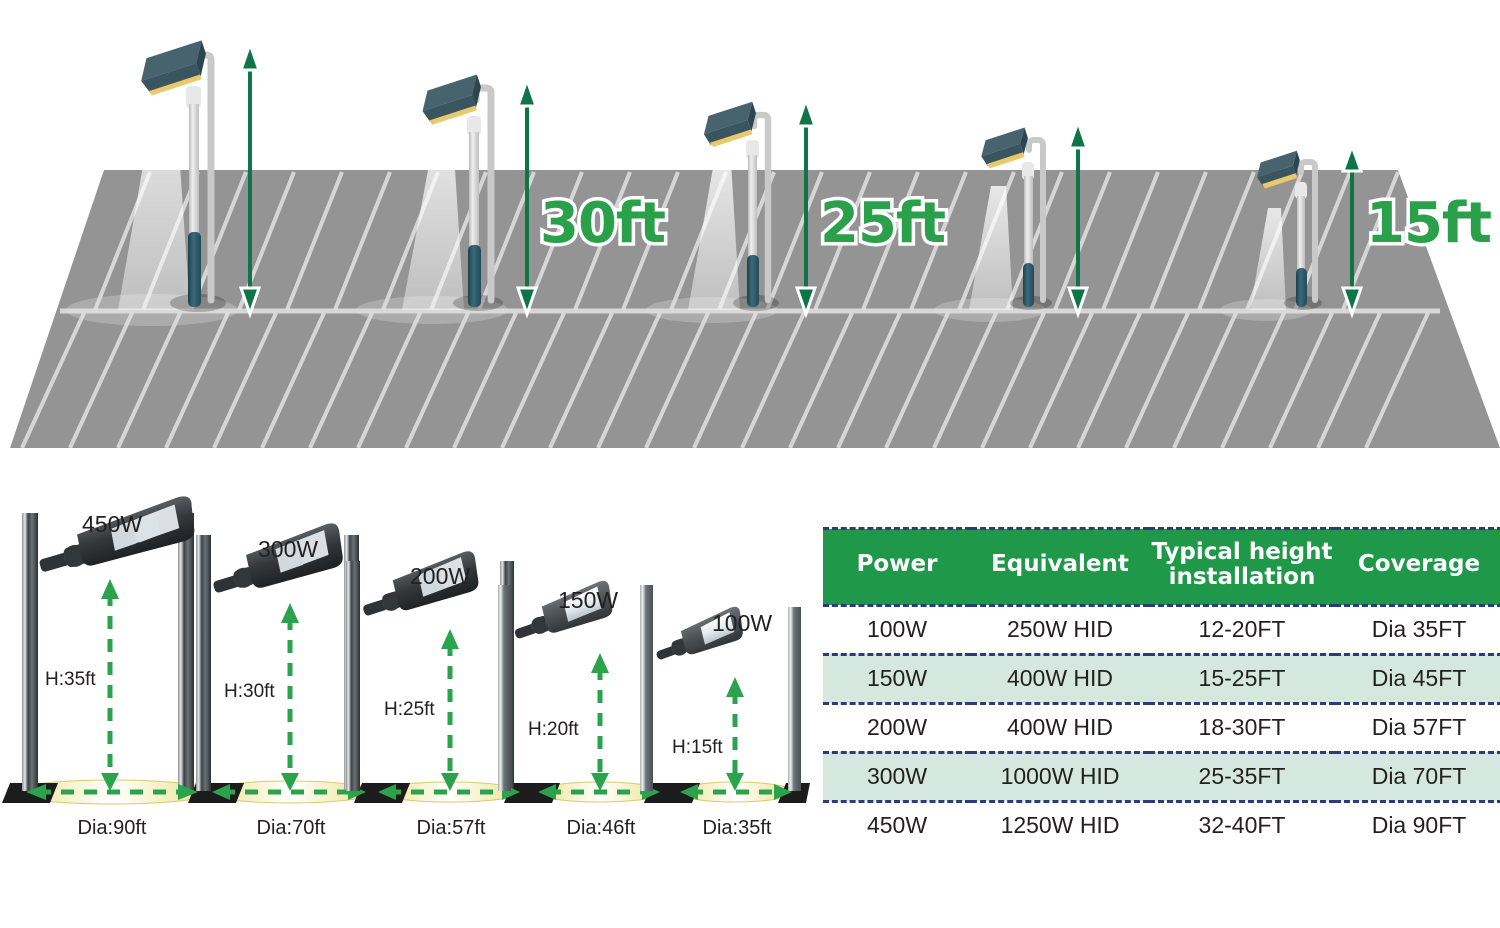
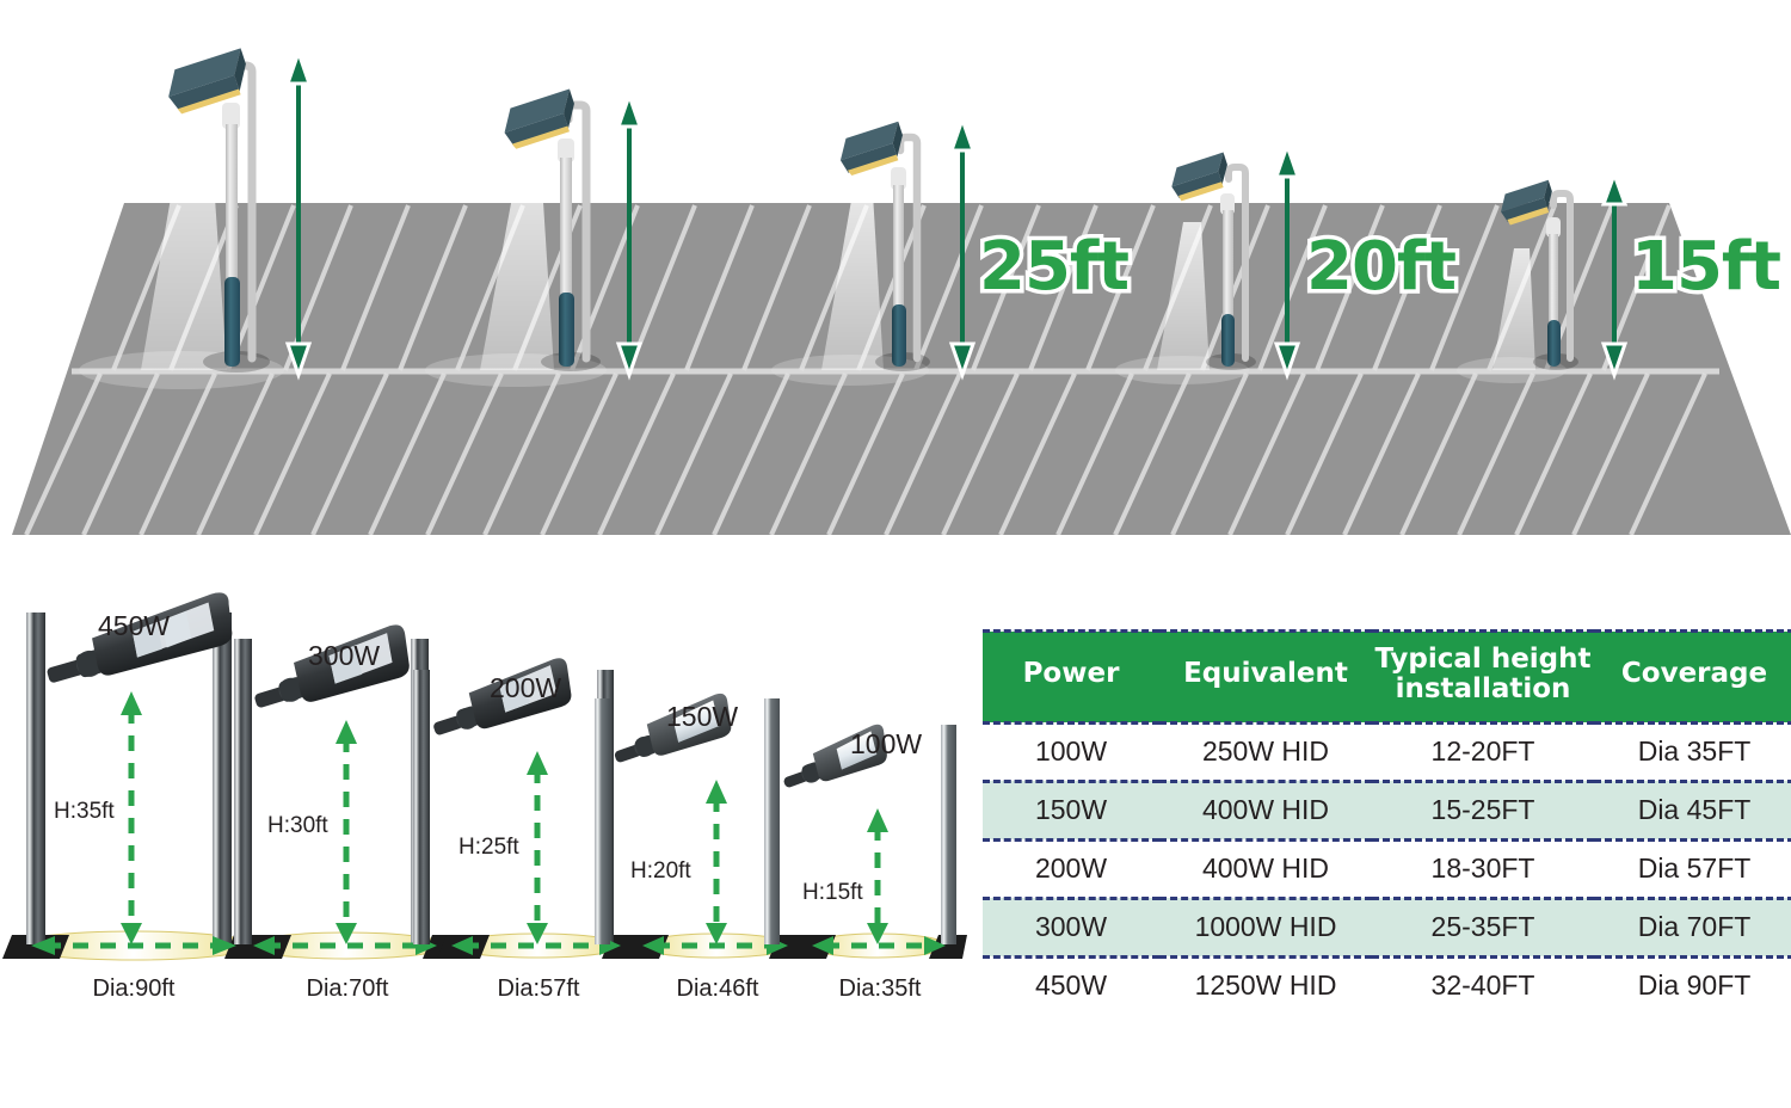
- 30ft
  25ft
+ 20ft
  15ft
  450W
  300W
  200W
  150W
  100W
  H:35ft
  H:30ft
  H:25ft
  H:20ft
  H:15ft
  Dia:90ft
  Dia:70ft
  Dia:57ft
  Dia:46ft
  Dia:35ft
  Power	Equivalent	Typical height installation	Coverage
  100W	250W HID	12-20FT	Dia 35FT
  150W	400W HID	15-25FT	Dia 45FT
  200W	400W HID	18-30FT	Dia 57FT
  300W	1000W HID	25-35FT	Dia 70FT
  450W	1250W HID	32-40FT	Dia 90FT
